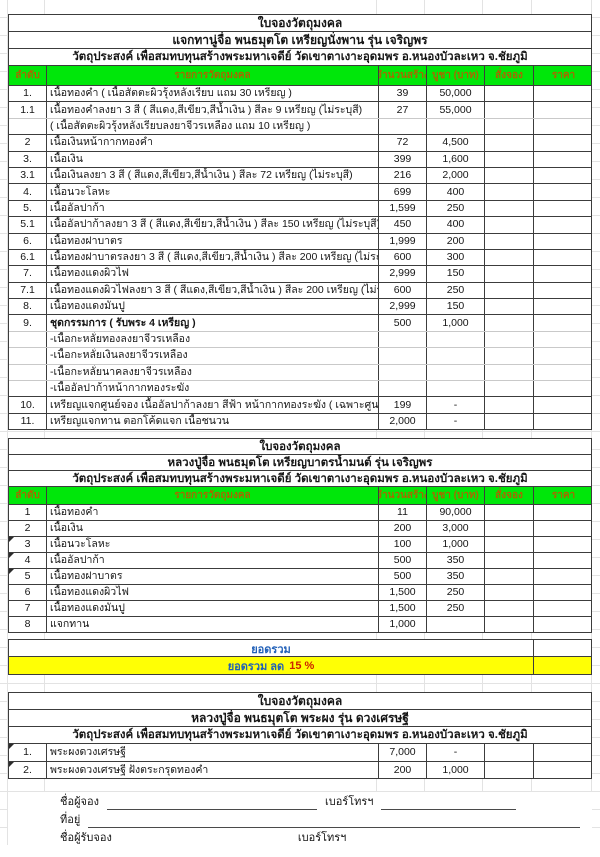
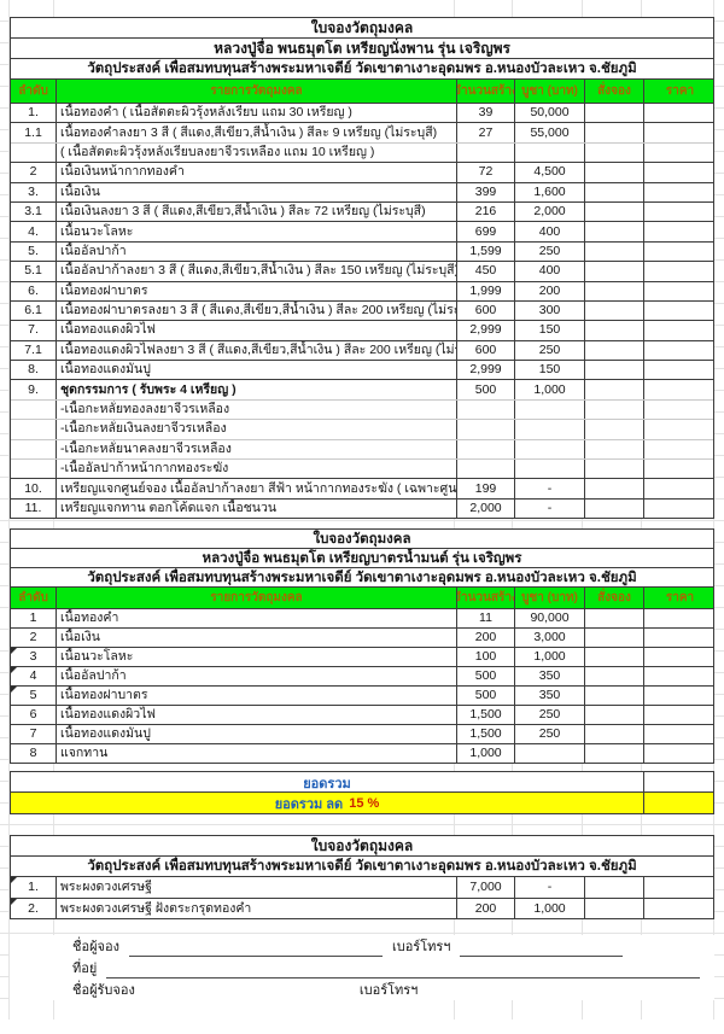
  ใบจองวัตถุมงคล
- แจกทานู่จื่อ พนธมุตโต เหรียญนั่งพาน รุ่น เจริญพร
+ หลวงปู่จื่อ พนธมุตโต เหรียญนั่งพาน รุ่น เจริญพร
  วัตถุประสงค์ เพื่อสมทบทุนสร้างพระมหาเจดีย์ วัดเขาตาเงาะอุดมพร อ.หนองบัวละเหว จ.ชัยภูมิ
  ลำดับ
  รายการวัตถุมงคล
  จำนวนสร้า
  บูชา (บาท)
  สั่งจอง
  ราคา
  1.
  เนื้อทองคำ ( เนื้อสัตตะผิวรุ้งหลังเรียบ แถม 30 เหรียญ )
  39
  50,000
  1.1
  เนื้อทองคำลงยา 3 สี ( สีแดง,สีเขียว,สีน้ำเงิน ) สีละ 9 เหรียญ (ไม่ระบุสี)
  27
  55,000
  ( เนื้อสัตตะผิวรุ้งหลังเรียบลงยาจีวรเหลือง แถม 10 เหรียญ )
  2
  เนื้อเงินหน้ากากทองคำ
  72
  4,500
  3.
  เนื้อเงิน
  399
  1,600
  3.1
  เนื้อเงินลงยา 3 สี ( สีแดง,สีเขียว,สีน้ำเงิน ) สีละ 72 เหรียญ (ไม่ระบุสี)
  216
  2,000
  4.
  เนื้อนวะโลหะ
  699
  400
  5.
  เนื้ออัลปาก้า
  1,599
  250
  5.1
  เนื้ออัลปาก้าลงยา 3 สี ( สีแดง,สีเขียว,สีน้ำเงิน ) สีละ 150 เหรียญ (ไม่ระบุสี
  450
  400
  6.
  เนื้อทองฝาบาตร
  1,999
  200
  6.1
  เนื้อทองฝาบาตรลงยา 3 สี ( สีแดง,สีเขียว,สีน้ำเงิน ) สีละ 200 เหรียญ (ไม่ร
  600
  300
  7.
  เนื้อทองแดงผิวไฟ
  2,999
  150
  7.1
  เนื้อทองแดงผิวไฟลงยา 3 สี ( สีแดง,สีเขียว,สีน้ำเงิน ) สีละ 200 เหรียญ (ไม่
  600
  250
  8.
  เนื้อทองแดงมันปู
  2,999
  150
  9.
  ชุดกรรมการ ( รับพระ 4 เหรียญ )
  500
  1,000
  -เนื้อกะหลั่ยทองลงยาจีวรเหลือง
  -เนื้อกะหลั่ยเงินลงยาจีวรเหลือง
  -เนื้อกะหลั่ยนาคลงยาจีวรเหลือง
  -เนื้ออัลปาก้าหน้ากากทองระฆัง
  10.
  เหรียญแจกศูนย์จอง เนื้ออัลปาก้าลงยา สีฟ้า หน้ากากทองระฆัง ( เฉพาะศูน
  199
  -
  11.
  เหรียญแจกทาน ตอกโค้ดแจก เนื้อชนวน
  2,000
  -
  ใบจองวัตถุมงคล
  หลวงปู่จื่อ พนธมุตโต เหรียญบาตรน้ำมนต์ รุ่น เจริญพร
  วัตถุประสงค์ เพื่อสมทบทุนสร้างพระมหาเจดีย์ วัดเขาตาเงาะอุดมพร อ.หนองบัวละเหว จ.ชัยภูมิ
  ลำดับ
  รายการวัตถุมงคล
  จำนวนสร้า
  บูชา (บาท)
  สั่งจอง
  ราคา
  1
  เนื้อทองคำ
  11
  90,000
  2
  เนื้อเงิน
  200
  3,000
  3
  เนื้อนวะโลหะ
  100
  1,000
  4
  เนื้ออัลปาก้า
  500
  350
  5
  เนื้อทองฝาบาตร
  500
  350
  6
  เนื้อทองแดงผิวไฟ
  1,500
  250
  7
  เนื้อทองแดงมันปู
  1,500
  250
  8
  แจกทาน
  1,000
  ยอดรวม
  ยอดรวม ลด
  15 %
  ใบจองวัตถุมงคล
- หลวงปู่จื่อ พนธมุตโต พระผง รุ่น ดวงเศรษฐี
  วัตถุประสงค์ เพื่อสมทบทุนสร้างพระมหาเจดีย์ วัดเขาตาเงาะอุดมพร อ.หนองบัวละเหว จ.ชัยภูมิ
  1.
  พระผงดวงเศรษฐี
  7,000
  -
  2.
  พระผงดวงเศรษฐี ฝังตระกรุดทองคำ
  200
  1,000
  ชื่อผู้จอง
  เบอร์โทรฯ
  ที่อยู่
  ชื่อผู้รับจอง
  เบอร์โทรฯ
